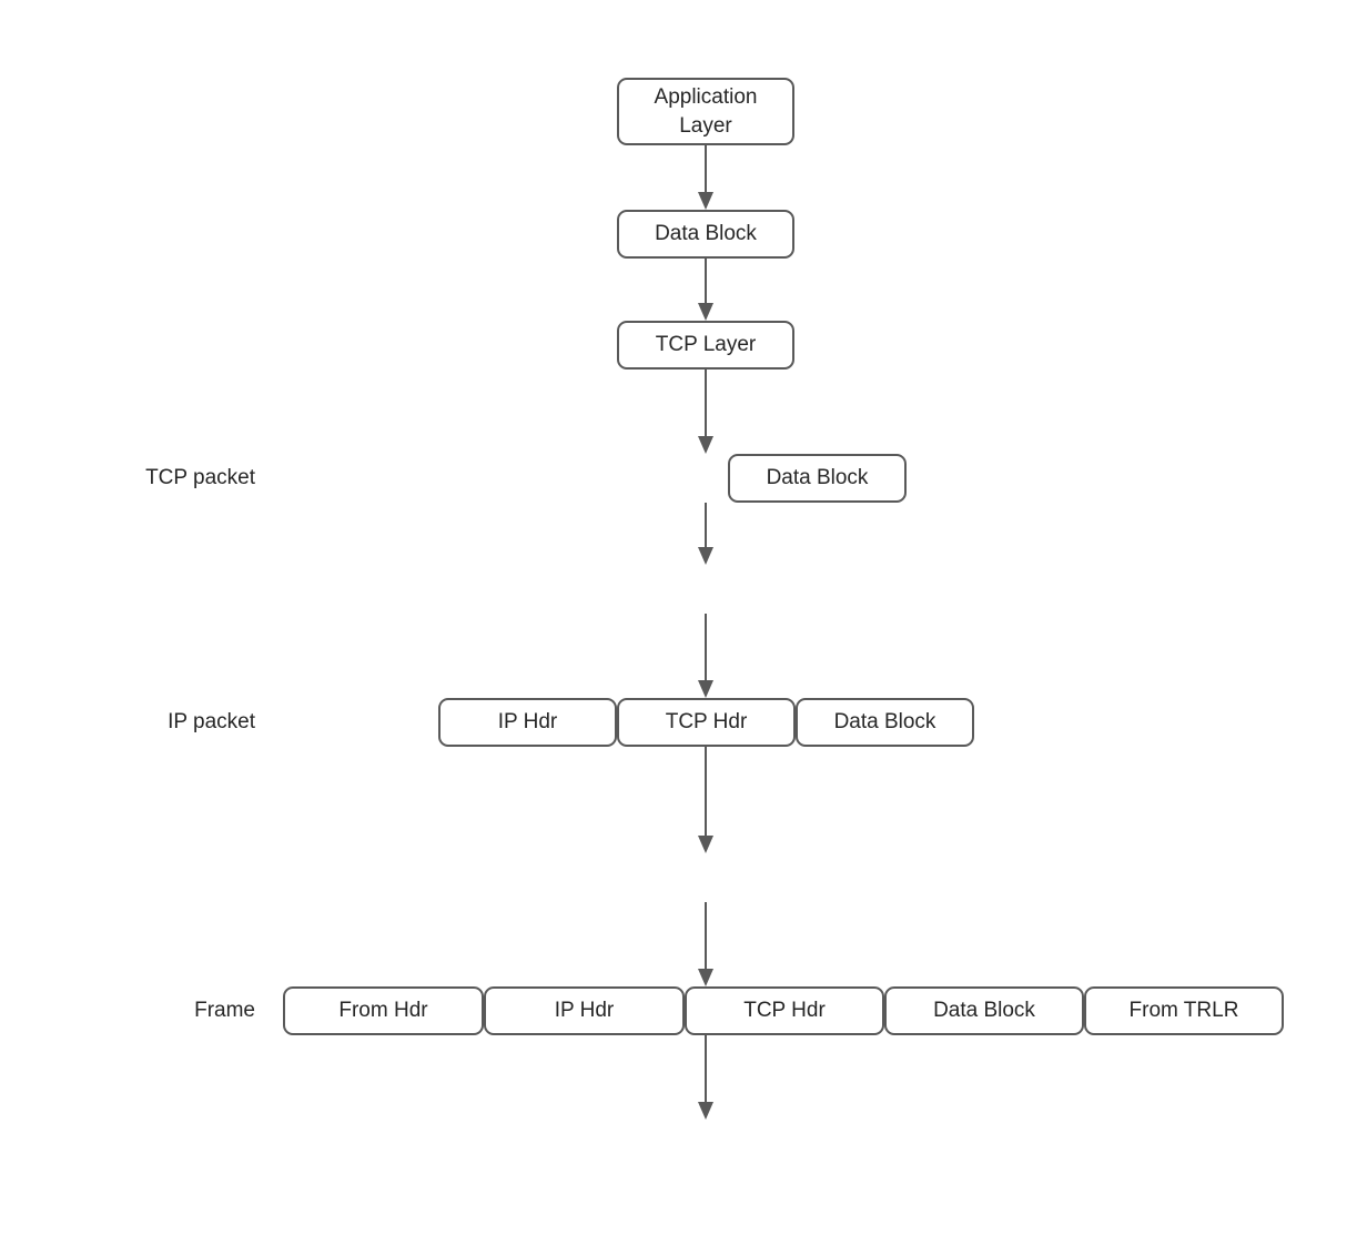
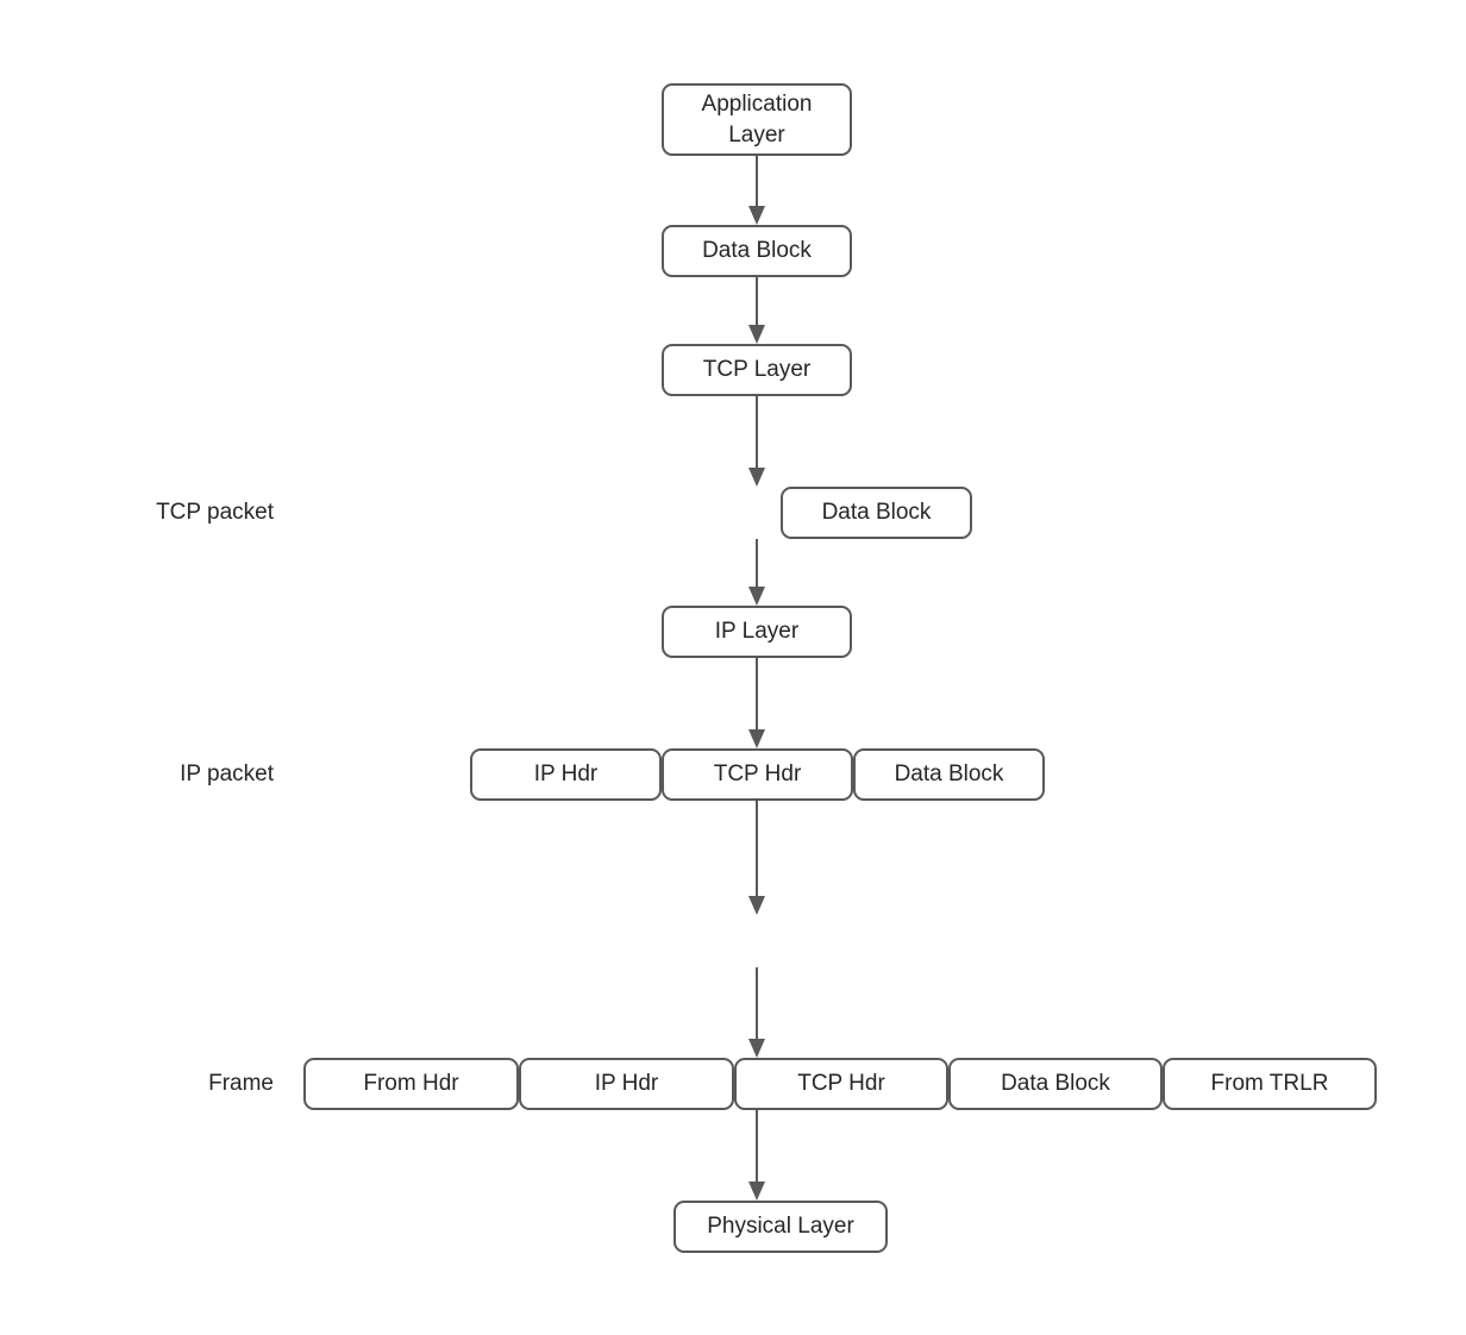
  Application
  Layer
  Data Block
  TCP Layer
+ IP Layer
+ Physical Layer
  TCP packet
  Data Block
  IP packet
  IP Hdr
  TCP Hdr
  Data Block
  Frame
  From Hdr
  IP Hdr
  TCP Hdr
  Data Block
  From TRLR
